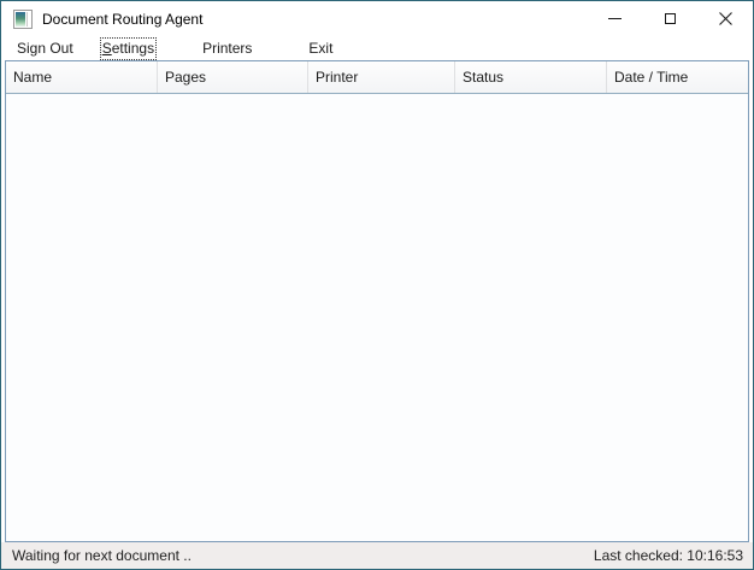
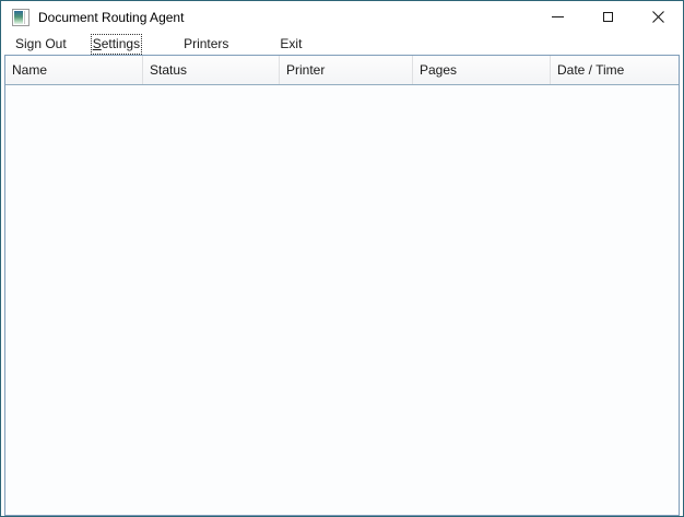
  Document Routing Agent
  Sign Out
  Settings
  Printers
  Exit
  Name
- Pages
+ Status
  Printer
- Status
+ Pages
  Date / Time
- Waiting for next document ..
- Last checked: 10:16:53
